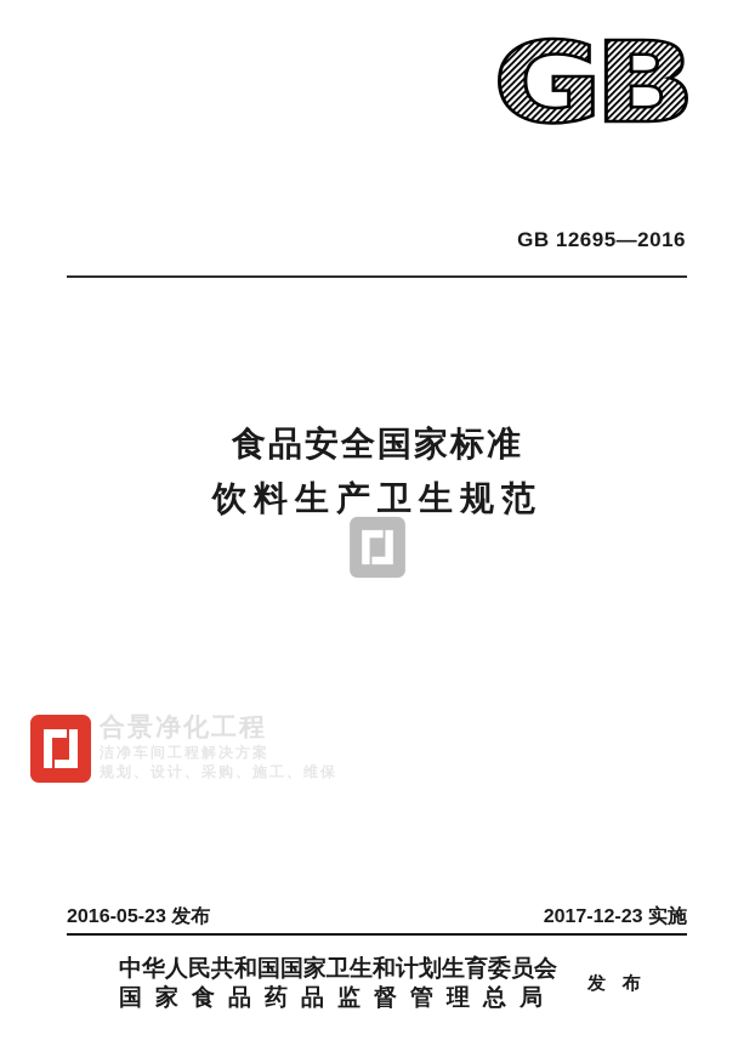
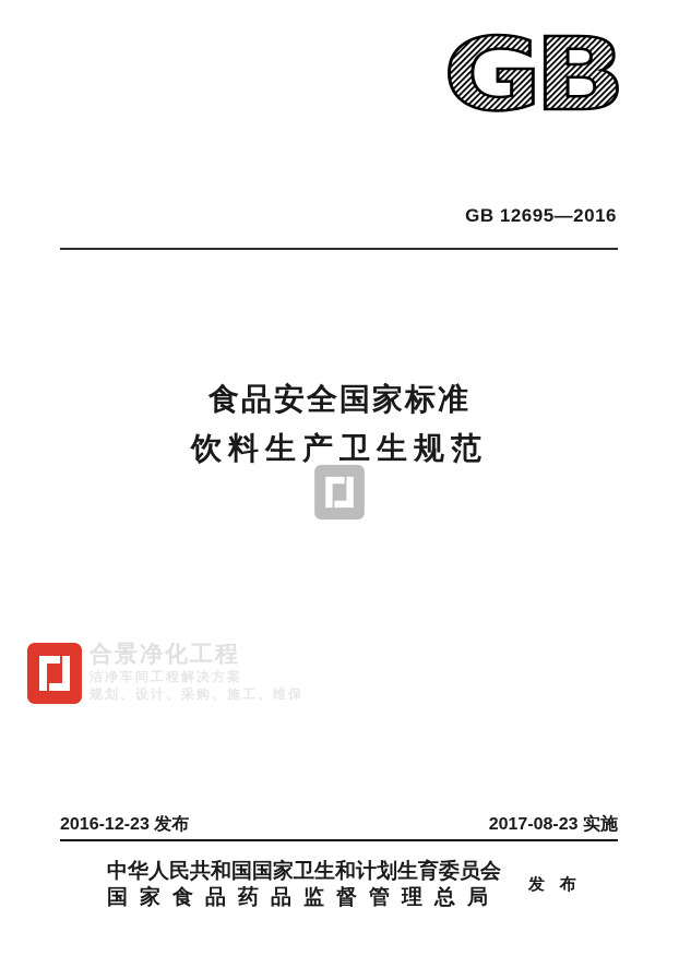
  GB
  GB 12695—2016
  食品安全国家标准
  饮料生产卫生规范
  合景净化工程
  洁净车间工程解决方案
  规划、设计、采购、施工、维保
- 2016-05-23 发布
+ 2016-12-23 发布
- 2017-12-23 实施
+ 2017-08-23 实施
  中华人民共和国国家卫生和计划生育委员会
  国家食品药品监督管理总局
  发 布
